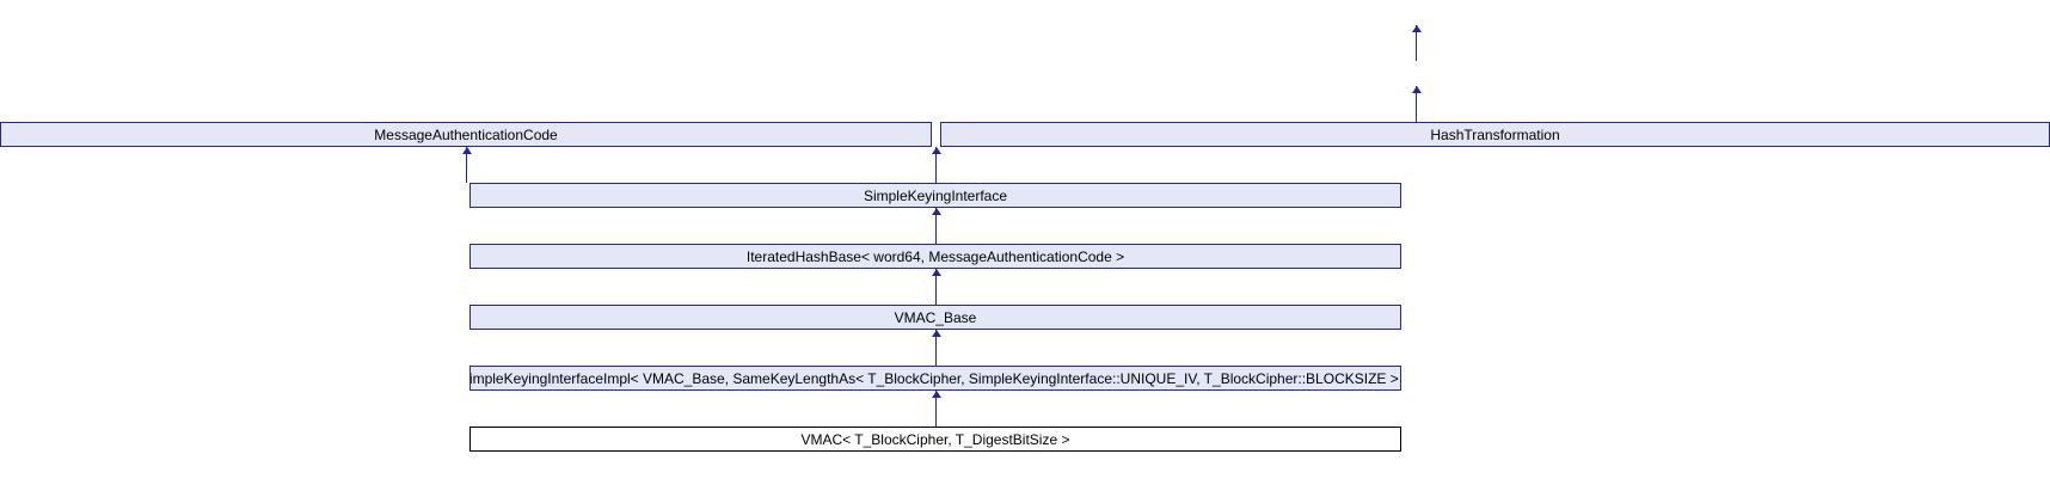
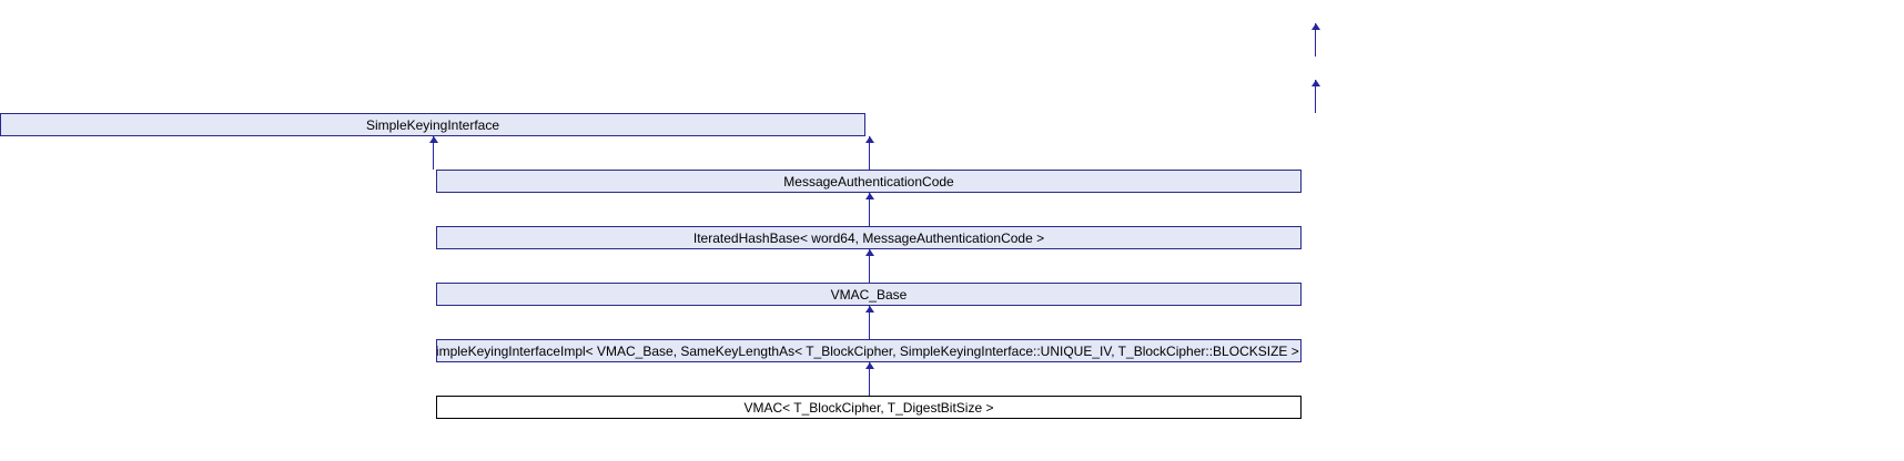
- MessageAuthenticationCode
+ SimpleKeyingInterface
- HashTransformation
- SimpleKeyingInterface
+ MessageAuthenticationCode
  IteratedHashBase< word64, MessageAuthenticationCode >
  VMAC_Base
  impleKeyingInterfaceImpl< VMAC_Base, SameKeyLengthAs< T_BlockCipher, SimpleKeyingInterface::UNIQUE_IV, T_BlockCipher::BLOCKSIZE >
  VMAC< T_BlockCipher, T_DigestBitSize >
